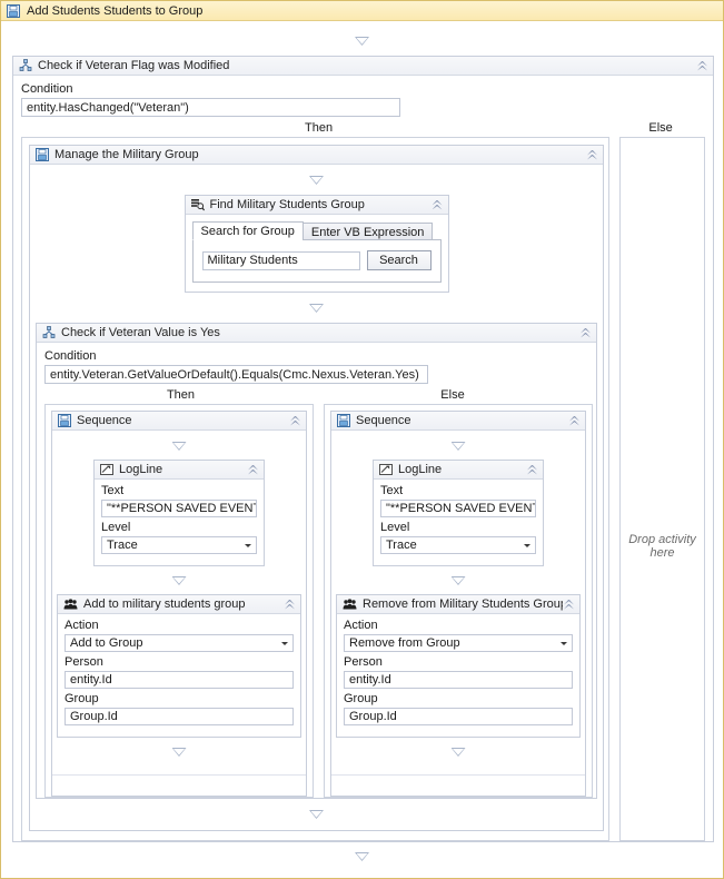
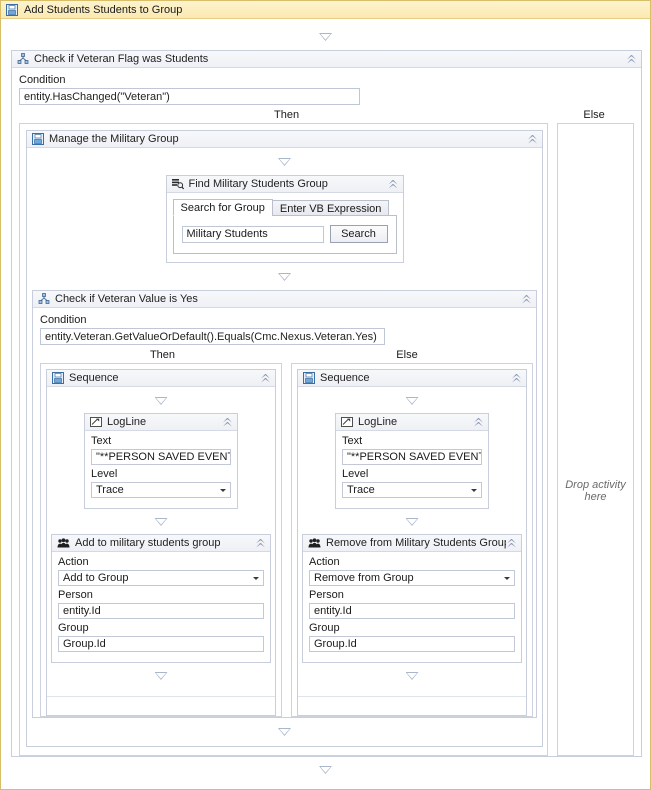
  Add Students Students to Group
- Check if Veteran Flag was Modified
+ Check if Veteran Flag was Students
  Condition
  entity.HasChanged("Veteran")
  Then
  Else
  Manage the Military Group
  Find Military Students Group
  Search for Group
  Enter VB Expression
  Military Students
  Search
  Check if Veteran Value is Yes
  Condition
  entity.Veteran.GetValueOrDefault().Equals(Cmc.Nexus.Veteran.Yes)
  Then
  Else
  Sequence
  LogLine
  Text
  "**PERSON SAVED EVENT
  Level
  Trace
  Add to military students group
  Action
  Add to Group
  Person
  entity.Id
  Group
  Group.Id
  Sequence
  LogLine
  Text
  "**PERSON SAVED EVENT
  Level
  Trace
  Remove from Military Students Grou
  Action
  Remove from Group
  Person
  entity.Id
  Group
  Group.Id
  Drop activity here
